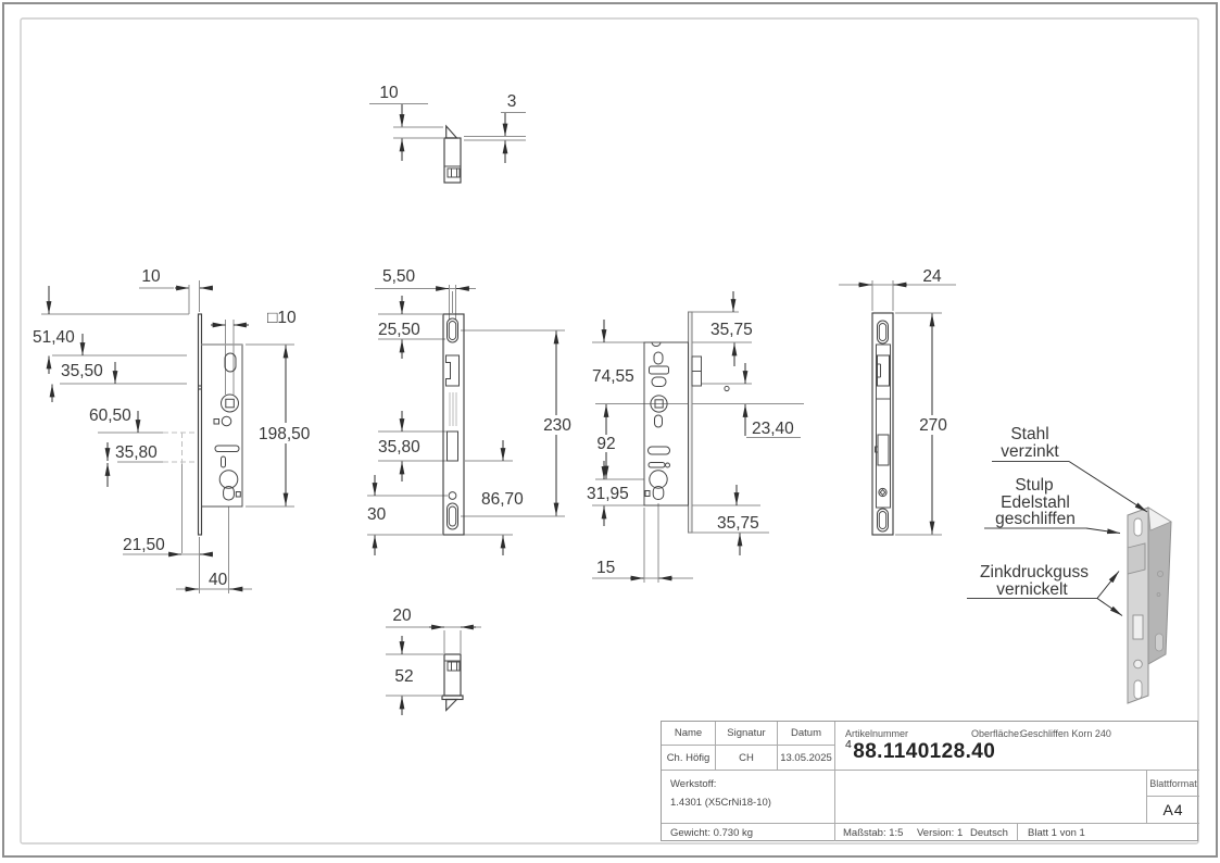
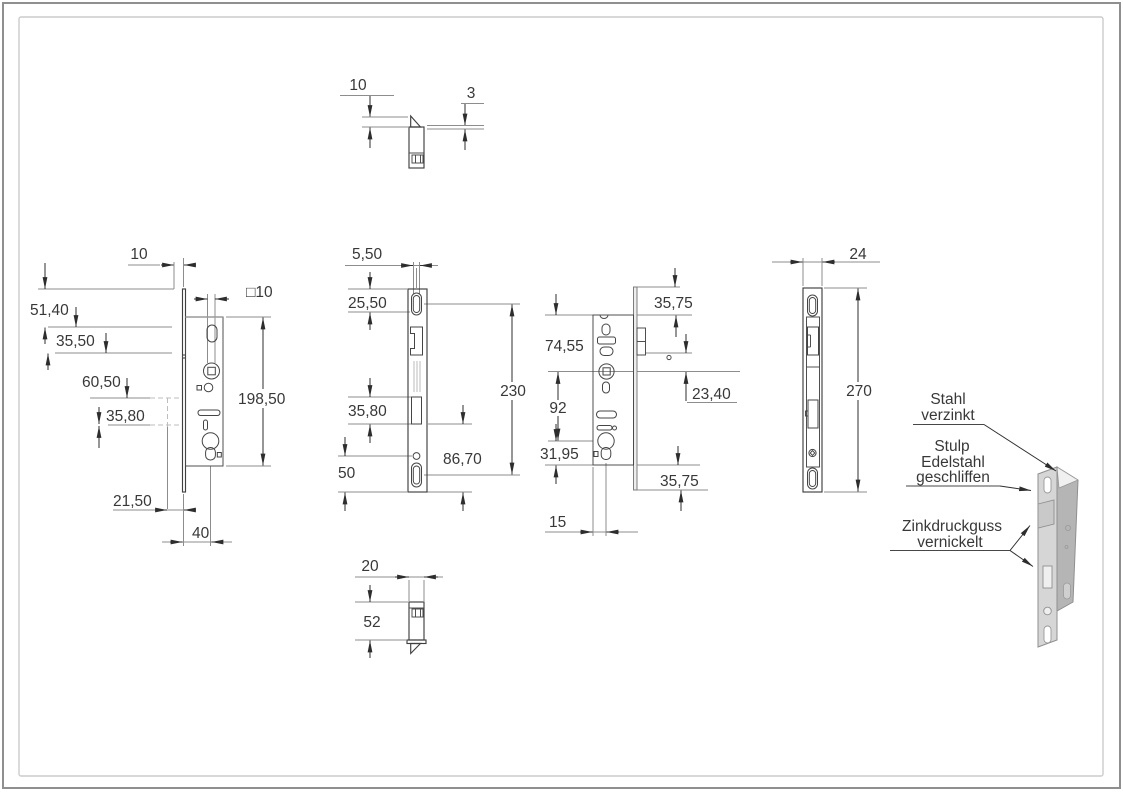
  10
  3
  20
  52
  10
  51,40
  35,50
  60,50
  35,80
  □10
  198,50
  21,50
  40
  5,50
  25,50
  35,80
- 30
+ 50
  230
  86,70
  74,55
  92
  31,95
  15
  35,75
  23,40
  35,75
  24
  270
  Stahl
  verzinkt
  Stulp
  Edelstahl
  geschliffen
  Zinkdruckguss
  vernickelt
- Name
- Signatur
- Datum
- Ch. Höfig
- CH
- 13.05.2025
- Artikelnummer
- Oberfläche:
- Geschliffen Korn 240
- 488.1140128.40
- Werkstoff:
- 1.4301 (X5CrNi18-10)
- Blattformat
- A4
- Gewicht: 0.730 kg
- Maßstab: 1:5
- Version: 1
- Deutsch
- Blatt 1 von 1
